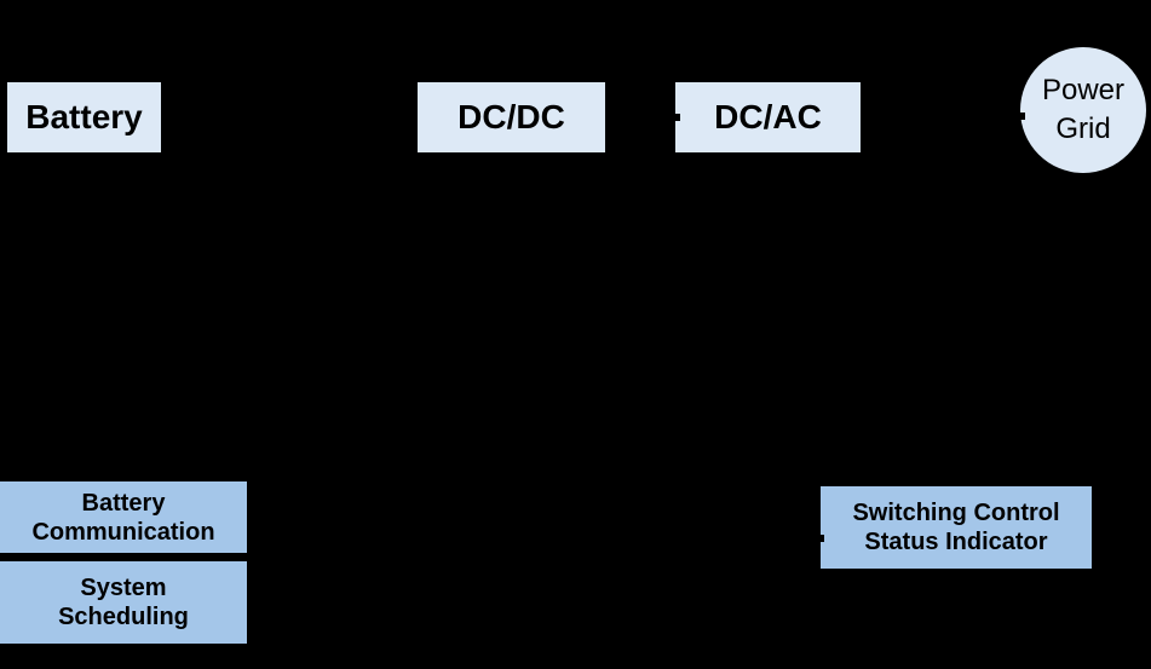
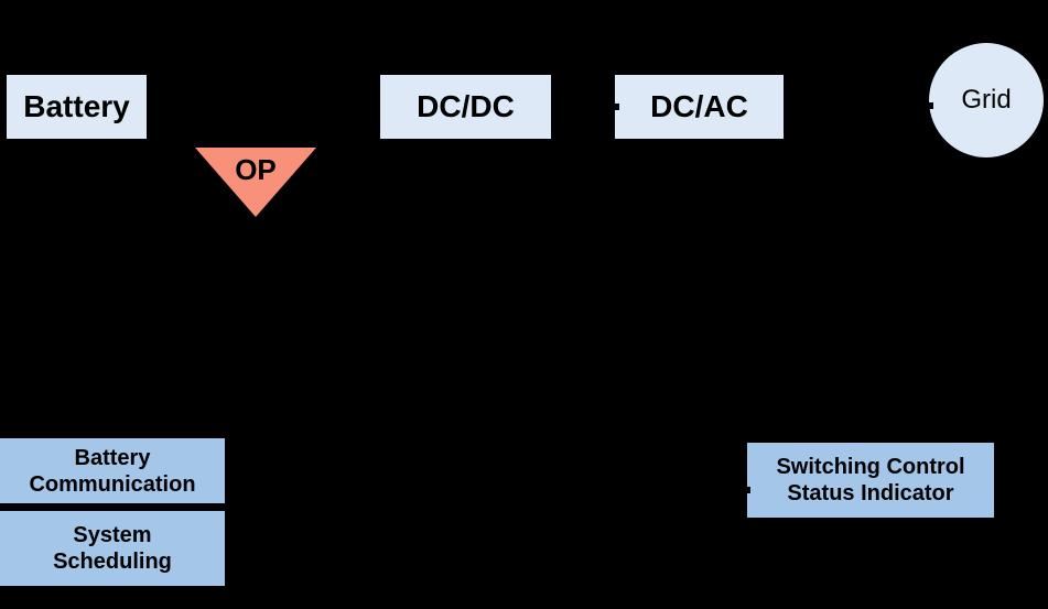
  Battery
  DC/DC
  DC/AC
- Power
  Grid
+ OP
  Battery
  Communication
  System
  Scheduling
  Switching Control
  Status Indicator
